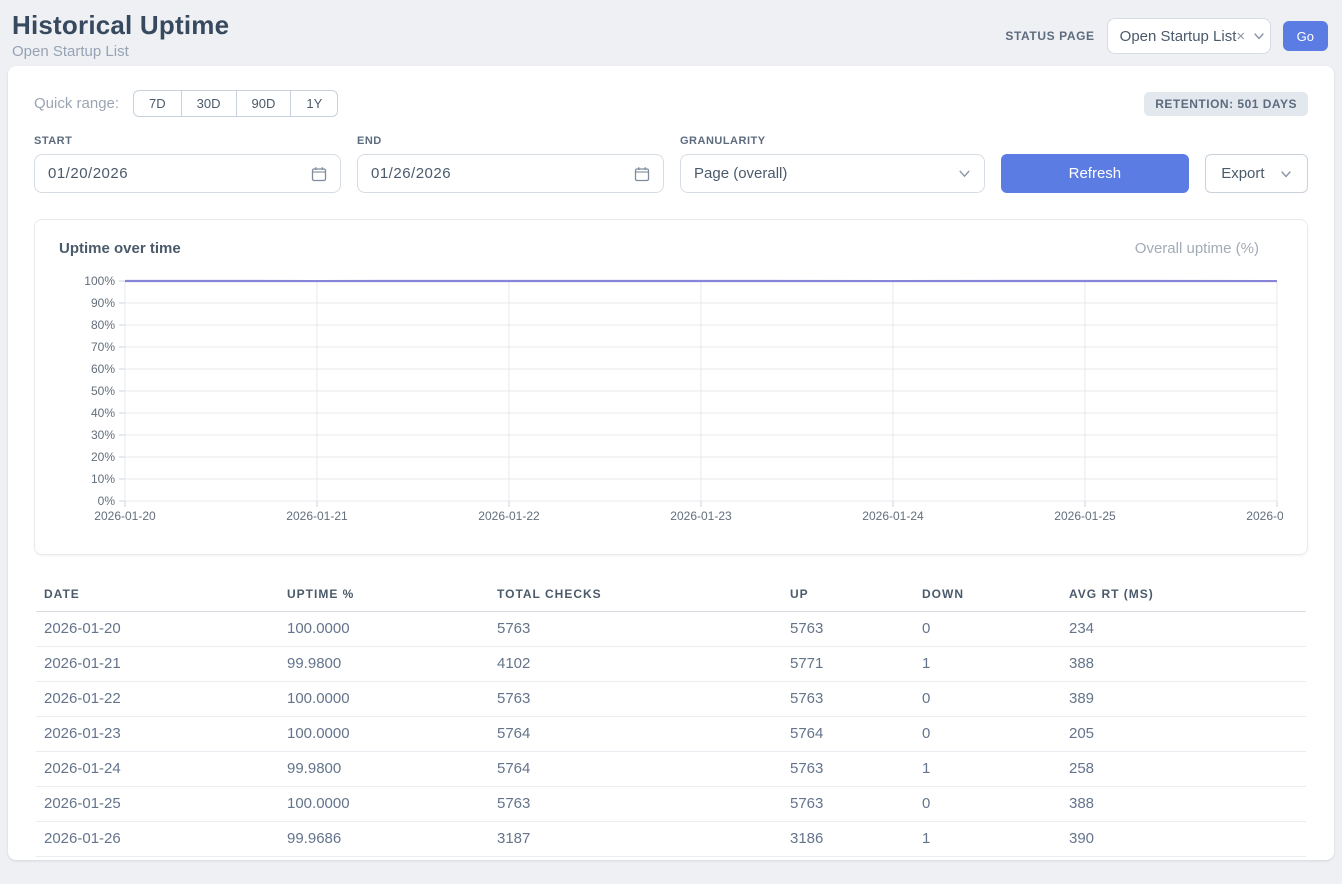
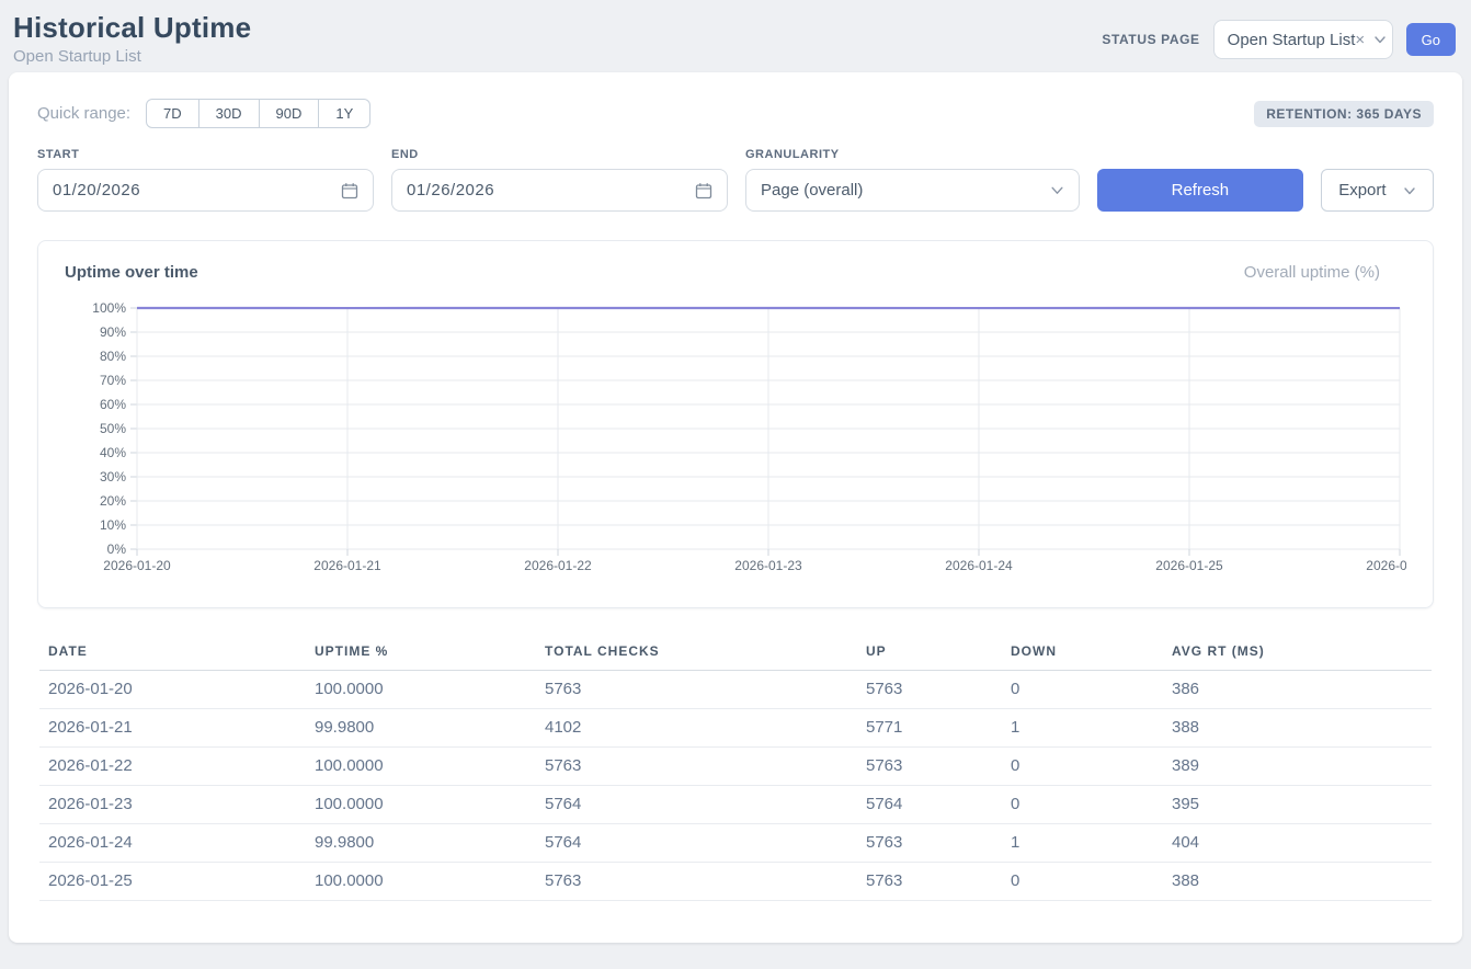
  Historical Uptime
  Open Startup List
  STATUS PAGE
  Open Startup List
  ×
  Go
  Quick range:
  7D
  30D
  90D
  1Y
- RETENTION: 501 DAYS
+ RETENTION: 365 DAYS
  START
  01/20/2026
  END
  01/26/2026
  GRANULARITY
  Page (overall)
  Refresh
  Export
  Uptime over time
  Overall uptime (%)
  0%
  10%
  20%
  30%
  40%
  50%
  60%
  70%
  80%
  90%
  100%
  2026-01-20
  2026-01-21
  2026-01-22
  2026-01-23
  2026-01-24
  2026-01-25
  DATE	UPTIME %	TOTAL CHECKS	UP	DOWN	AVG RT (MS)
- 2026-01-20	100.0000	5763	5763	0	234
+ 2026-01-20	100.0000	5763	5763	0	386
  2026-01-21	99.9800	4102	5771	1	388
  2026-01-22	100.0000	5763	5763	0	389
- 2026-01-23	100.0000	5764	5764	0	205
+ 2026-01-23	100.0000	5764	5764	0	395
- 2026-01-24	99.9800	5764	5763	1	258
+ 2026-01-24	99.9800	5764	5763	1	404
  2026-01-25	100.0000	5763	5763	0	388
- 2026-01-26	99.9686	3187	3186	1	390
